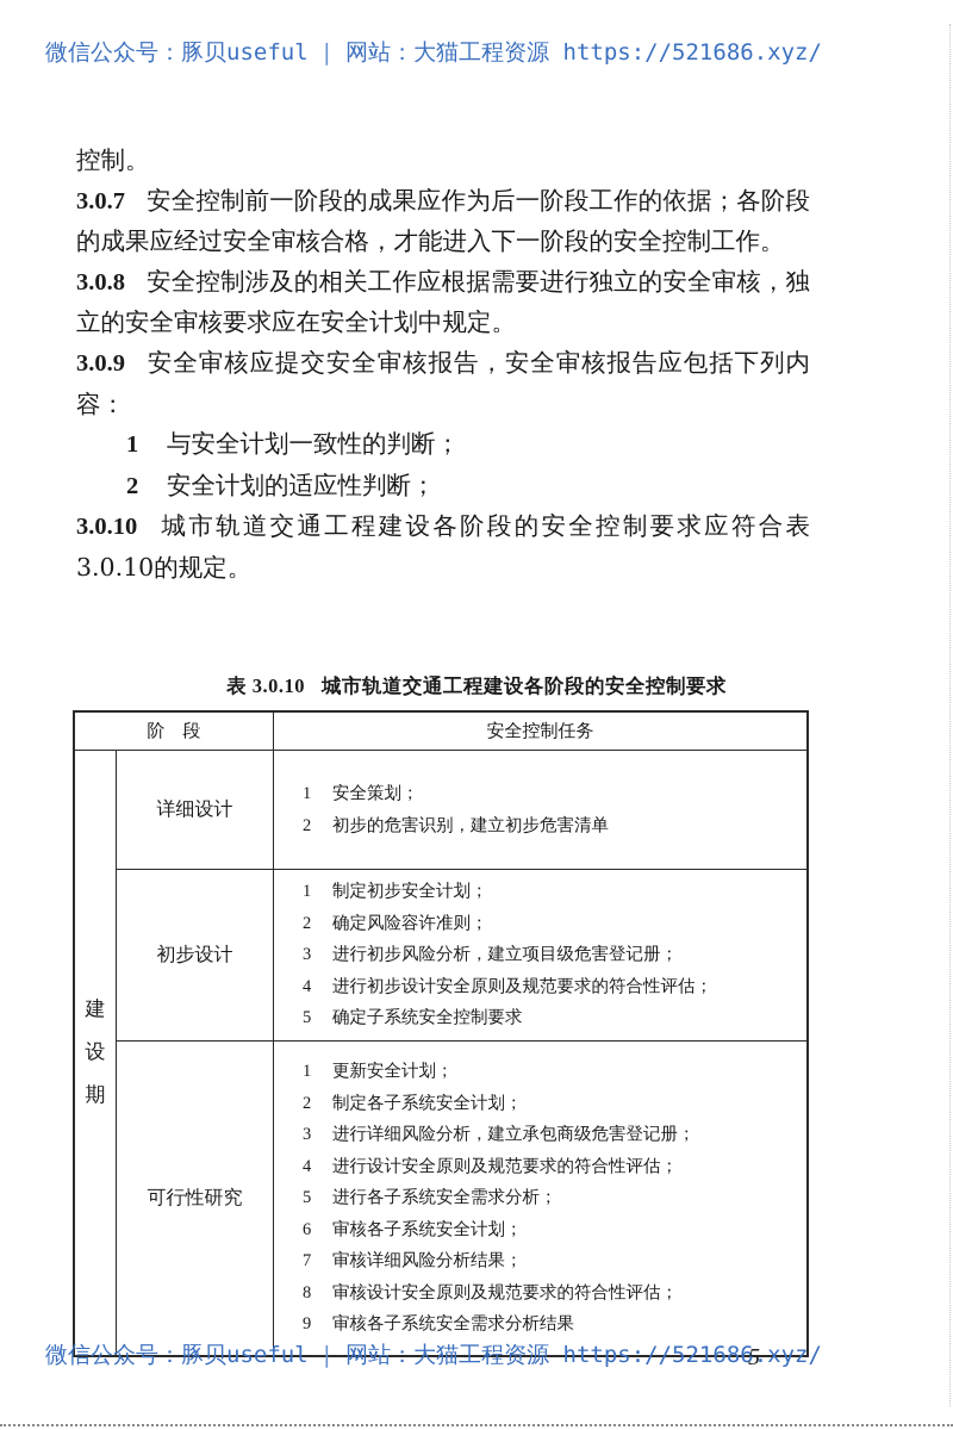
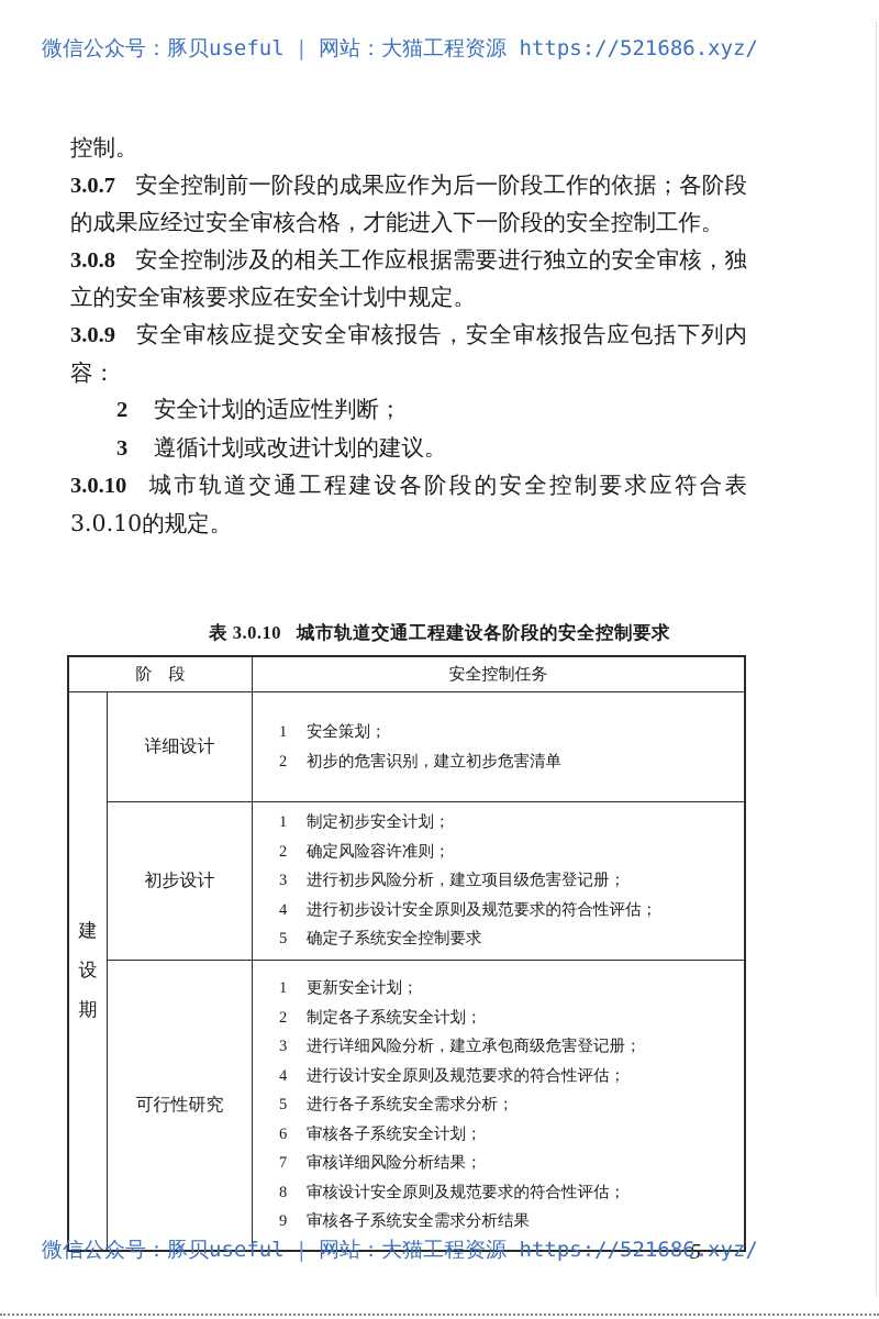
  微信公众号：豚贝useful | 网站：大猫工程资源 https://521686.xyz/
  控制。
  3.0.7 安全控制前一阶段的成果应作为后一阶段工作的依据；各阶段的成果应经过安全审核合格，才能进入下一阶段的安全控制工作。
  3.0.8 安全控制涉及的相关工作应根据需要进行独立的安全审核，独立的安全审核要求应在安全计划中规定。
  3.0.9 安全审核应提交安全审核报告，安全审核报告应包括下列内容：
- 1 与安全计划一致性的判断；
  2 安全计划的适应性判断；
+ 3 遵循计划或改进计划的建议。
  3.0.10 城市轨道交通工程建设各阶段的安全控制要求应符合表3.0.10的规定。
  表 3.0.10 城市轨道交通工程建设各阶段的安全控制要求
  阶 段	安全控制任务
  建 设 期	详细设计	1 安全策划； 2 初步的危害识别，建立初步危害清单
  初步设计	1 制定初步安全计划； 2 确定风险容许准则； 3 进行初步风险分析，建立项目级危害登记册； 4 进行初步设计安全原则及规范要求的符合性评估； 5 确定子系统安全控制要求
  可行性研究	1 更新安全计划； 2 制定各子系统安全计划； 3 进行详细风险分析，建立承包商级危害登记册； 4 进行设计安全原则及规范要求的符合性评估； 5 进行各子系统安全需求分析； 6 审核各子系统安全计划； 7 审核详细风险分析结果； 8 审核设计安全原则及规范要求的符合性评估； 9 审核各子系统安全需求分析结果
  微信公众号：豚贝useful | 网站：大猫工程资源 https://521686.xyz/
  5
